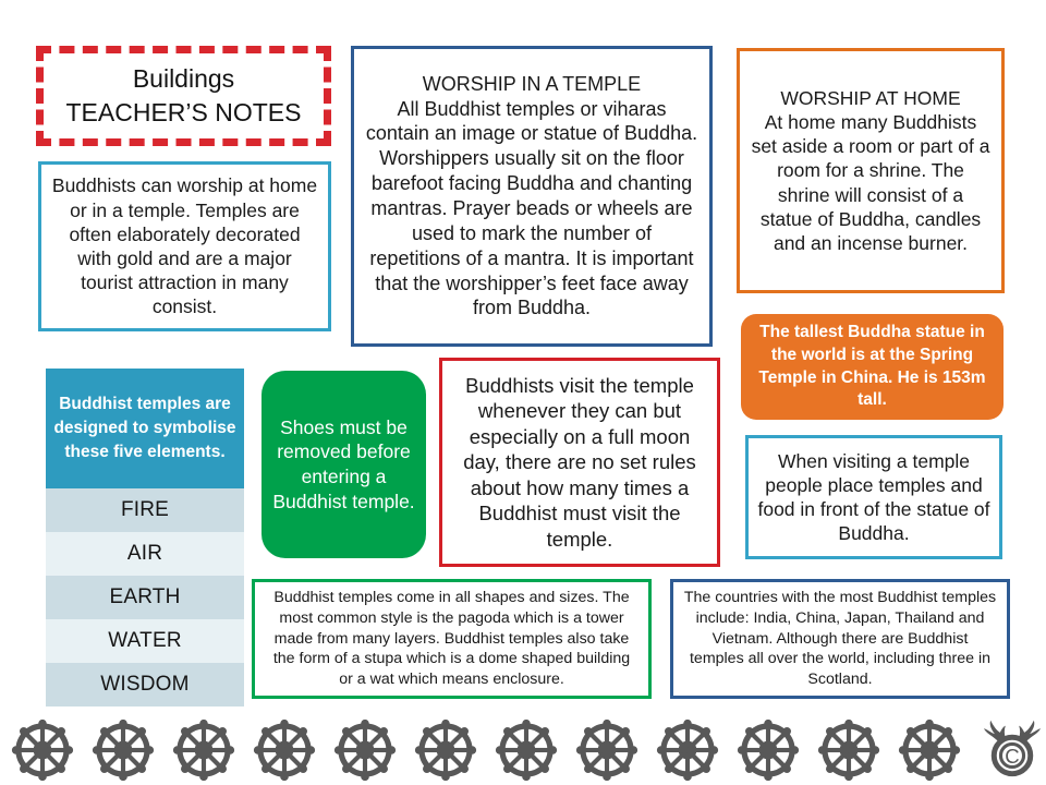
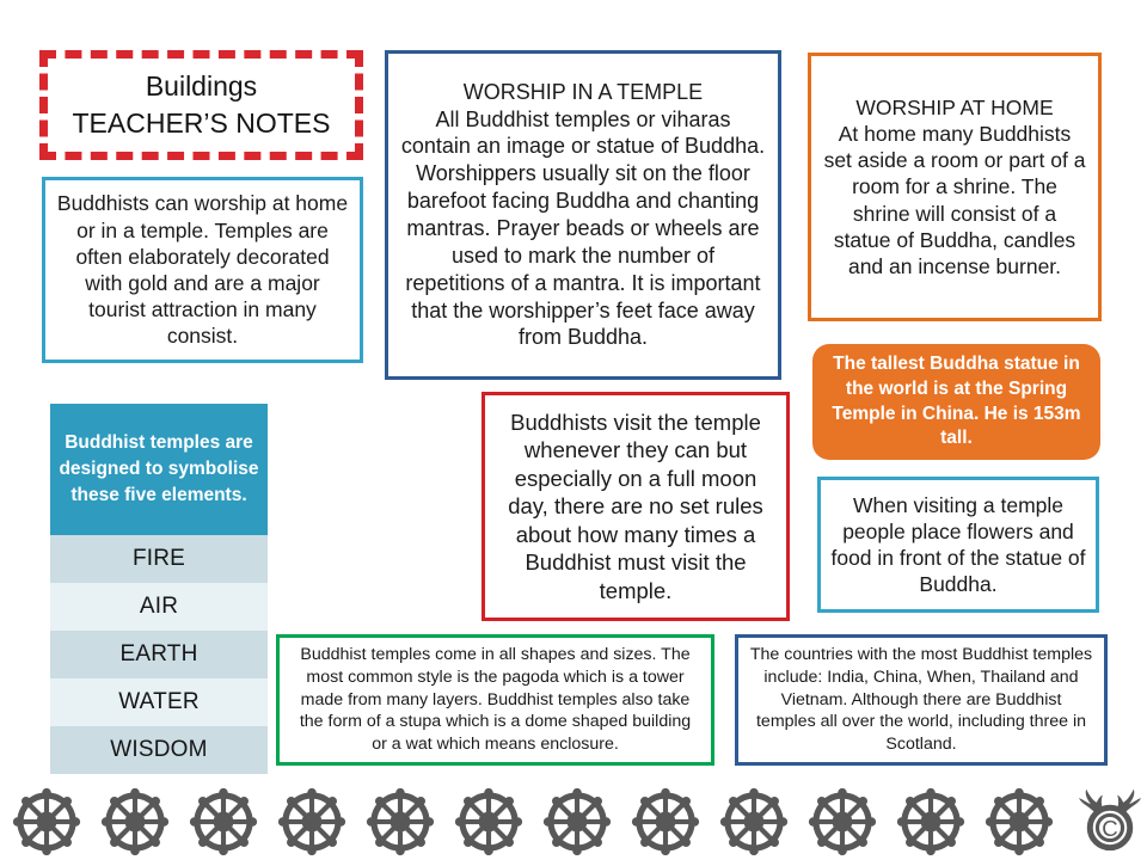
  Buildings
  TEACHER’S NOTES
  Buddhists can worship at home or in a temple. Temples are often elaborately decorated with gold and are a major tourist attraction in many consist.
  WORSHIP IN A TEMPLE
  All Buddhist temples or viharas contain an image or statue of Buddha. Worshippers usually sit on the floor barefoot facing Buddha and chanting mantras. Prayer beads or wheels are used to mark the number of repetitions of a mantra. It is important that the worshipper’s feet face away from Buddha.
  WORSHIP AT HOME
  At home many Buddhists set aside a room or part of a room for a shrine. The shrine will consist of a statue of Buddha, candles and an incense burner.
  The tallest Buddha statue in the world is at the Spring Temple in China. He is 153m tall.
- Shoes must be removed before entering a Buddhist temple.
  Buddhists visit the temple whenever they can but especially on a full moon day, there are no set rules about how many times a Buddhist must visit the temple.
- When visiting a temple people place temples and food in front of the statue of Buddha.
+ When visiting a temple people place flowers and food in front of the statue of Buddha.
  Buddhist temples come in all shapes and sizes. The most common style is the pagoda which is a tower made from many layers. Buddhist temples also take the form of a stupa which is a dome shaped building or a wat which means enclosure.
- The countries with the most Buddhist temples include: India, China, Japan, Thailand and Vietnam. Although there are Buddhist temples all over the world, including three in Scotland.
+ The countries with the most Buddhist temples include: India, China, When, Thailand and Vietnam. Although there are Buddhist temples all over the world, including three in Scotland.
  Buddhist temples are designed to symbolise these five elements.
  FIRE
  AIR
  EARTH
  WATER
  WISDOM
  C
